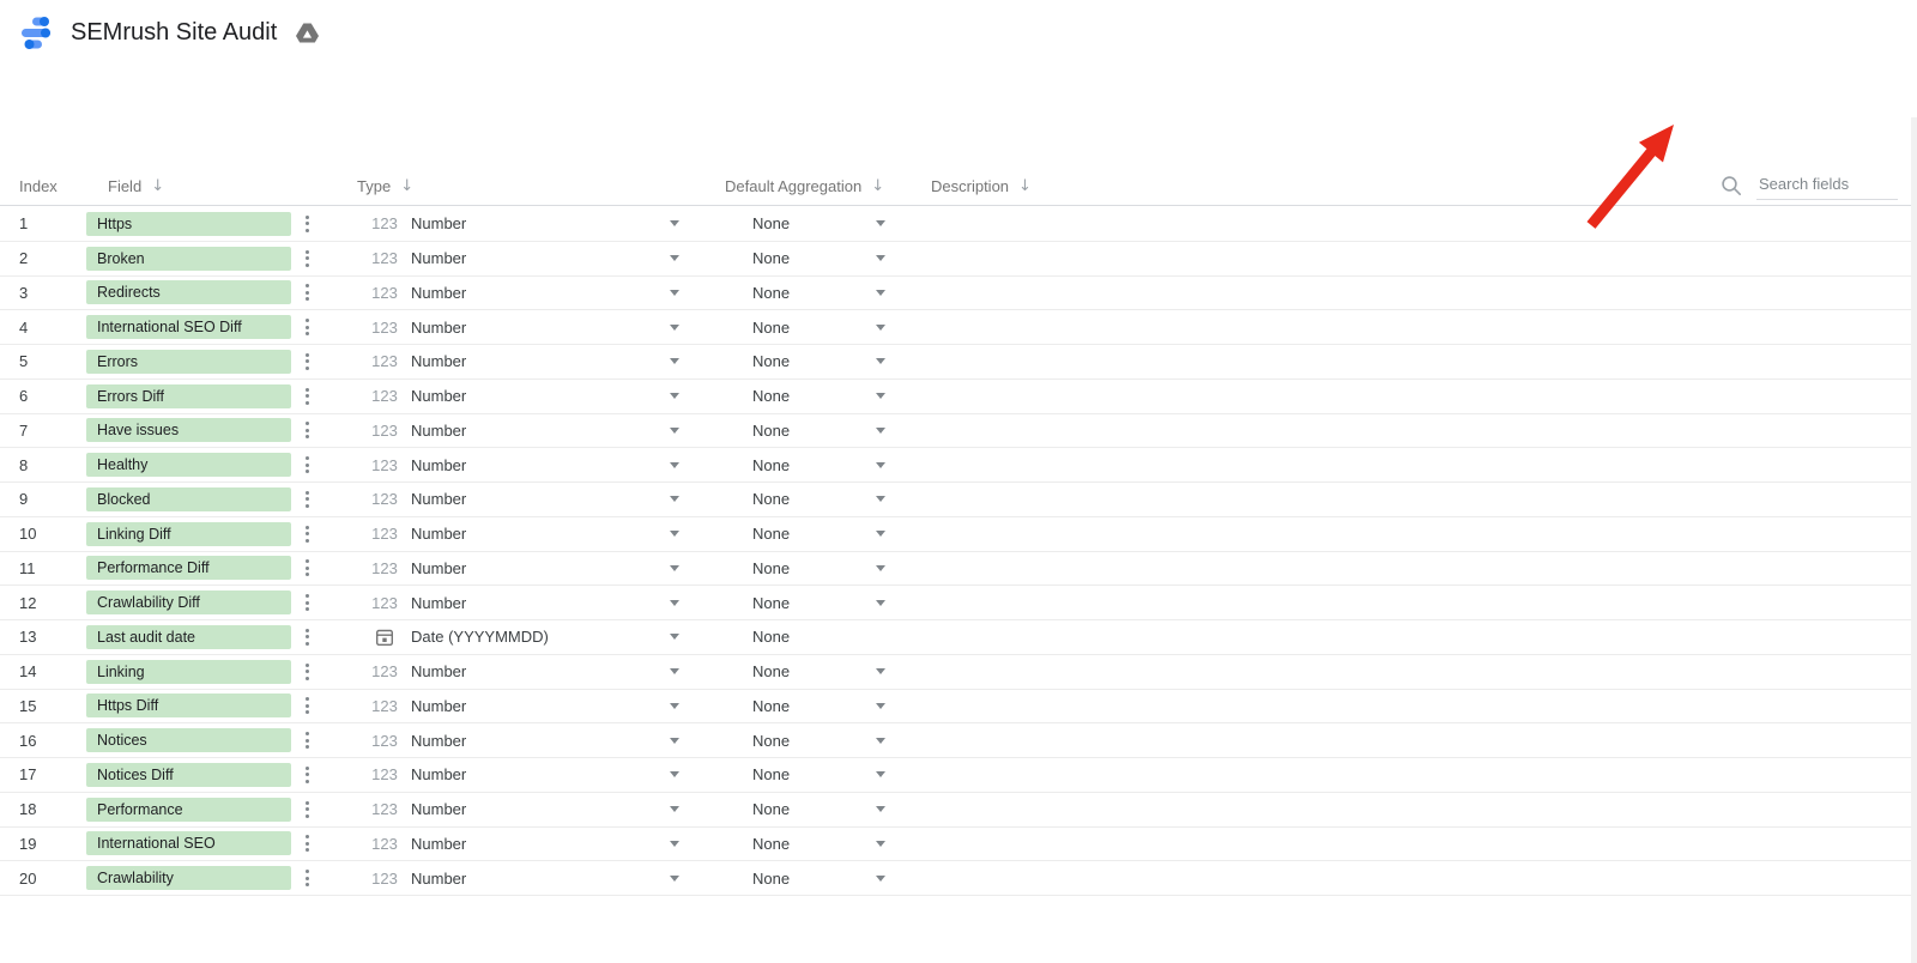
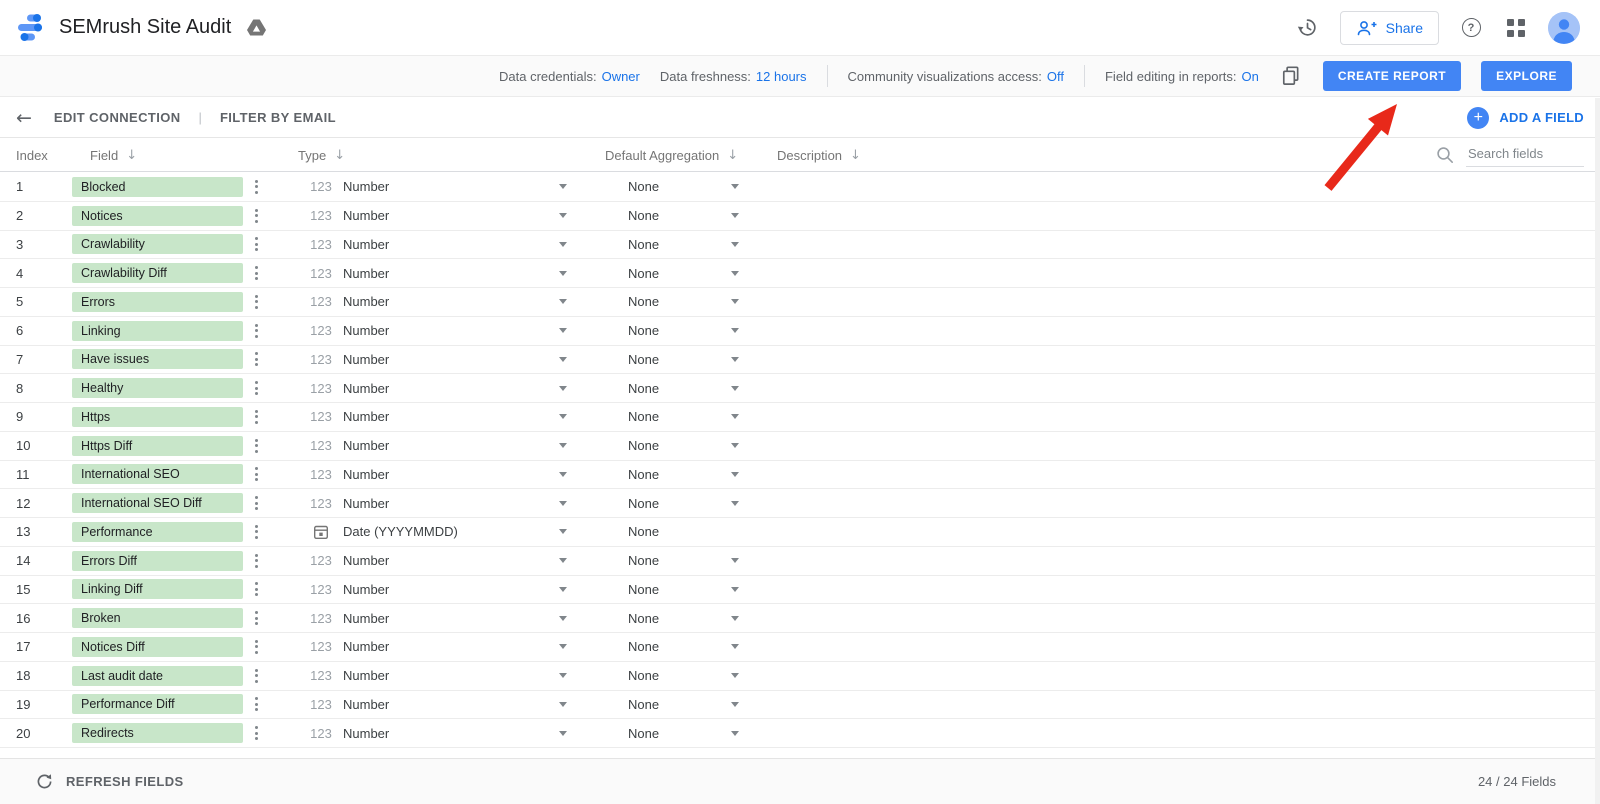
  SEMrush Site Audit
+ Share
+ ?
+ Data credentials:
+ Owner
+ Data freshness:
+ 12 hours
+ Community visualizations access:
+ Off
+ Field editing in reports:
+ On
+ CREATE REPORT
+ EXPLORE
+ ←
+ EDIT CONNECTION
+ |
+ FILTER BY EMAIL
+ +
+ ADD A FIELD
  Index
  Field
  ↓
  Type
  ↓
  Default Aggregation
  ↓
  Description
  ↓
  Search fields
  1
- Https
+ Blocked
  123
  Number
  None
  2
- Broken
+ Notices
  123
  Number
  None
  3
- Redirects
+ Crawlability
  123
  Number
  None
  4
- International SEO Diff
+ Crawlability Diff
  123
  Number
  None
  5
  Errors
  123
  Number
  None
  6
- Errors Diff
+ Linking
  123
  Number
  None
  7
  Have issues
  123
  Number
  None
  8
  Healthy
  123
  Number
  None
  9
- Blocked
+ Https
  123
  Number
  None
  10
- Linking Diff
+ Https Diff
  123
  Number
  None
  11
- Performance Diff
+ International SEO
  123
  Number
  None
  12
- Crawlability Diff
+ International SEO Diff
  123
  Number
  None
  13
- Last audit date
+ Performance
  Date (YYYYMMDD)
  None
  14
- Linking
+ Errors Diff
  123
  Number
  None
  15
- Https Diff
+ Linking Diff
  123
  Number
  None
  16
- Notices
+ Broken
  123
  Number
  None
  17
  Notices Diff
  123
  Number
  None
  18
- Performance
+ Last audit date
  123
  Number
  None
  19
- International SEO
+ Performance Diff
  123
  Number
  None
  20
- Crawlability
+ Redirects
  123
  Number
  None
+ REFRESH FIELDS
+ 24 / 24 Fields
